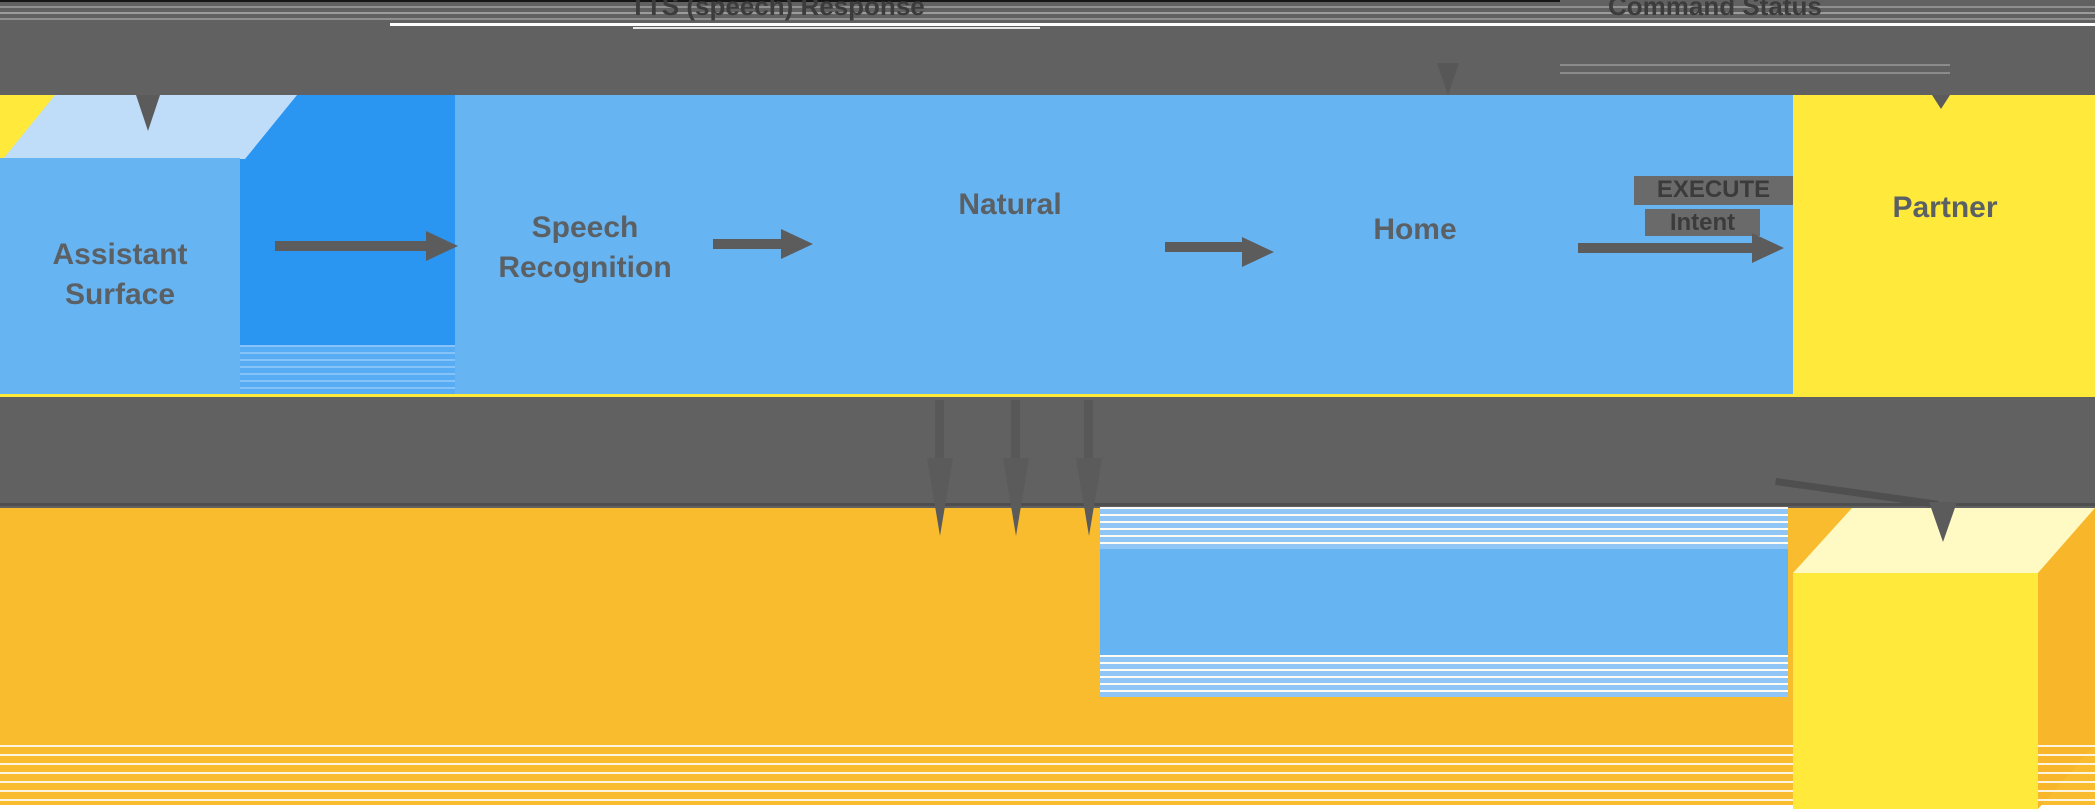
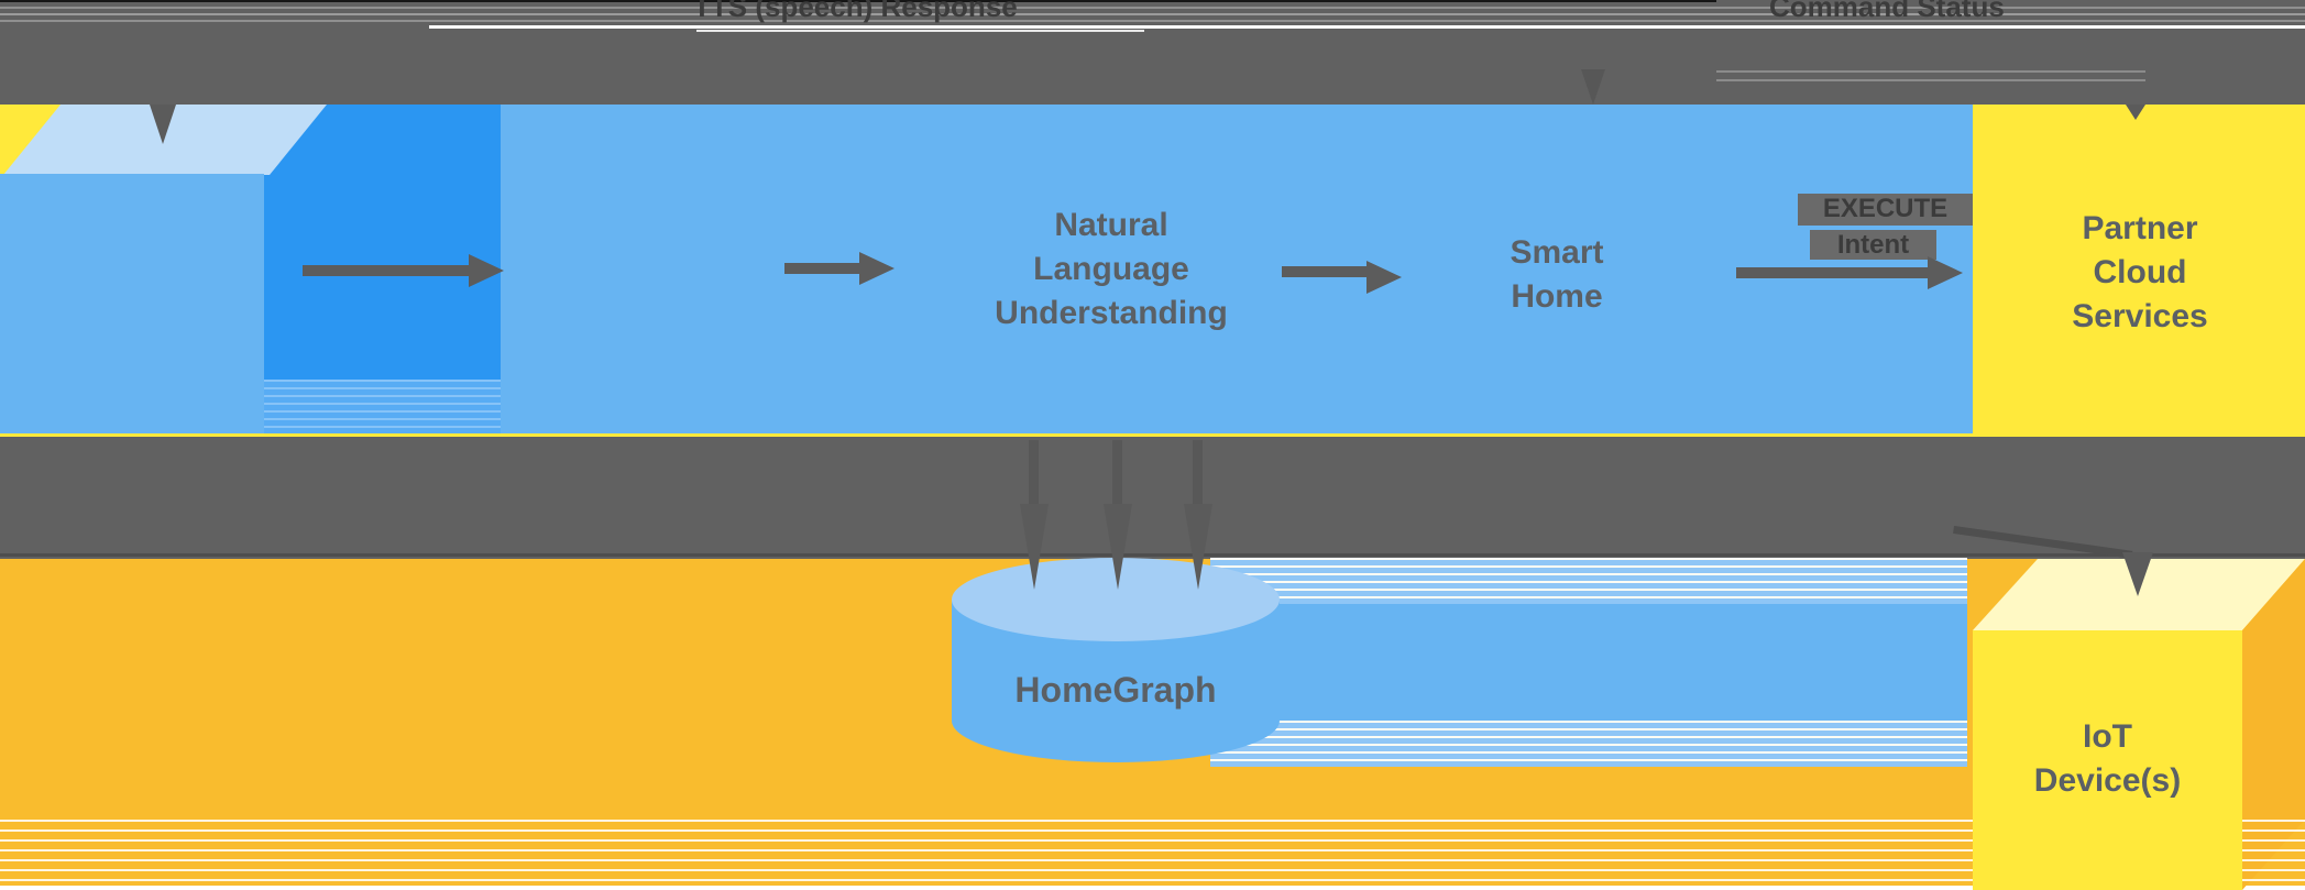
  TTS (speech) Response
  Command Status
- Assistant
- Surface
- Speech
- Recognition
  Natural
+ Language
+ Understanding
+ Smart
  Home
  Partner
+ Cloud
+ Services
  EXECUTE
  Intent
+ HomeGraph
+ IoT
+ Device(s)
